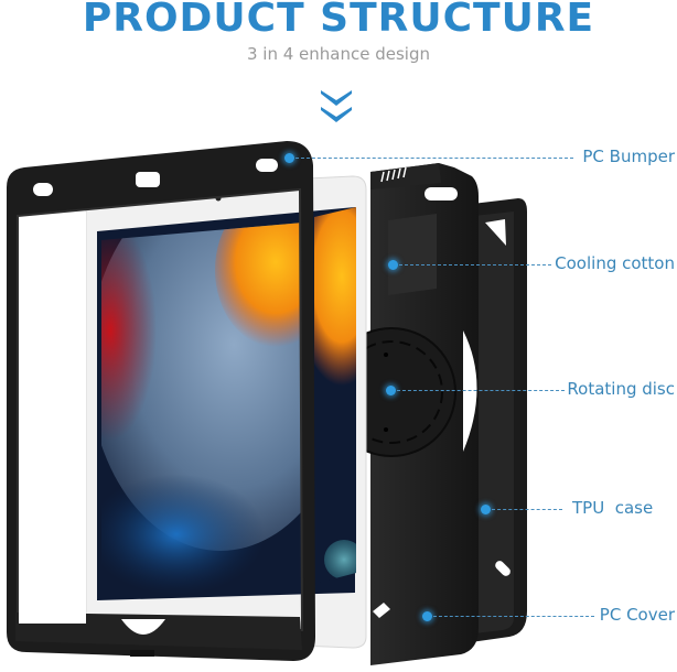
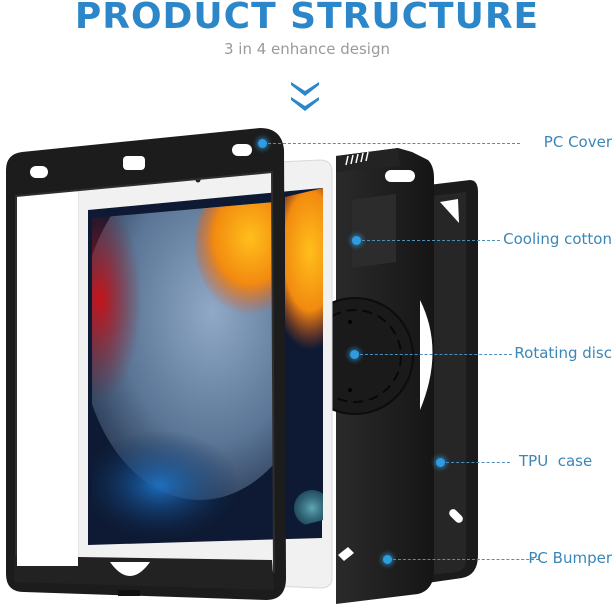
  PRODUCT STRUCTURE
  3 in 4 enhance design
- PC Bumper
+ PC Cover
  Cooling cotton
  Rotating disc
  TPU case
- PC Cover
+ PC Bumper
